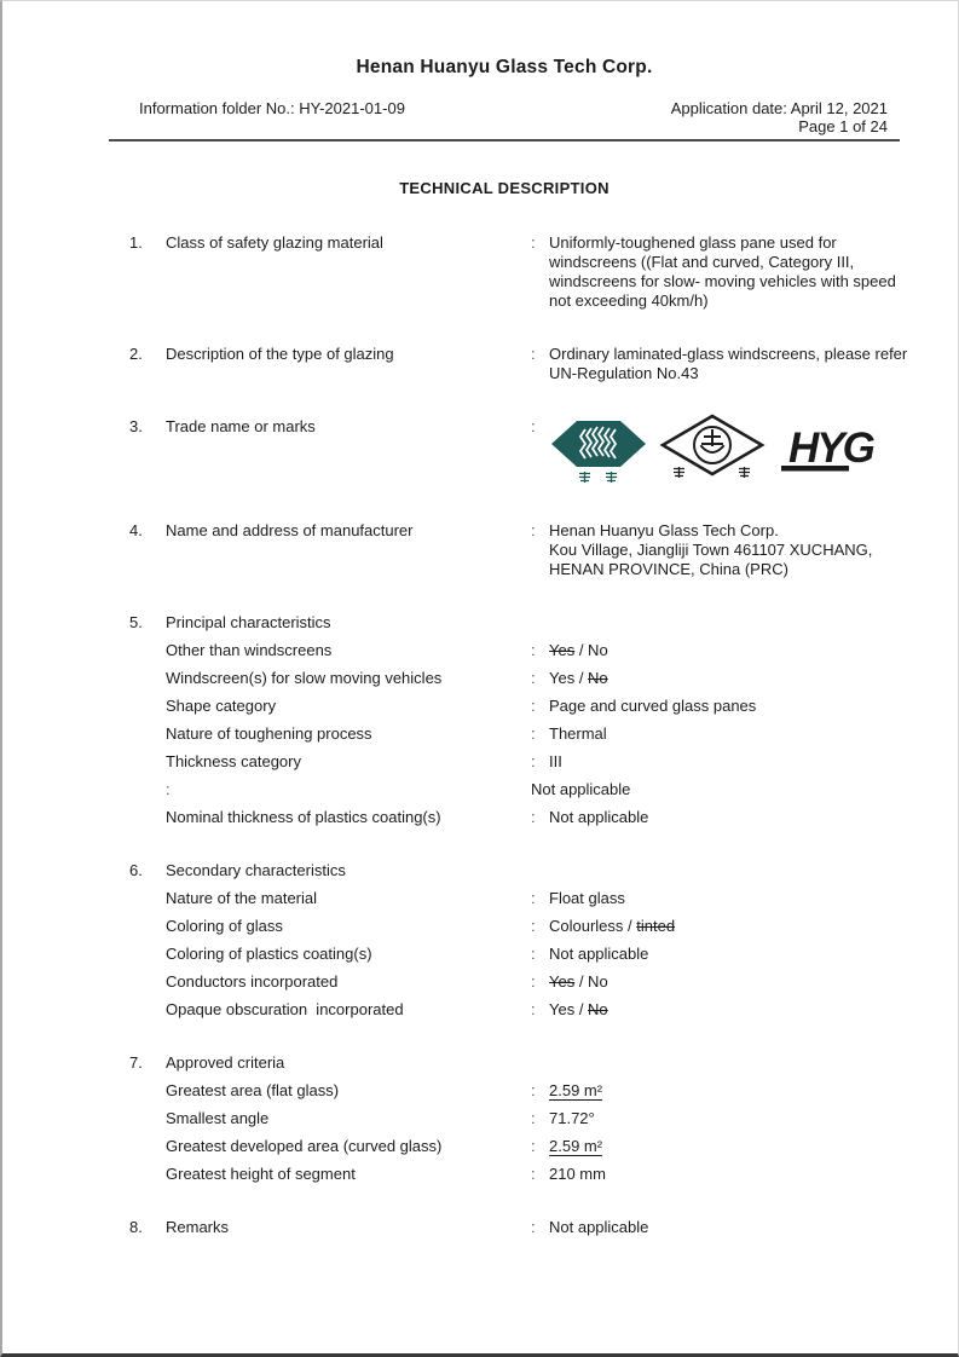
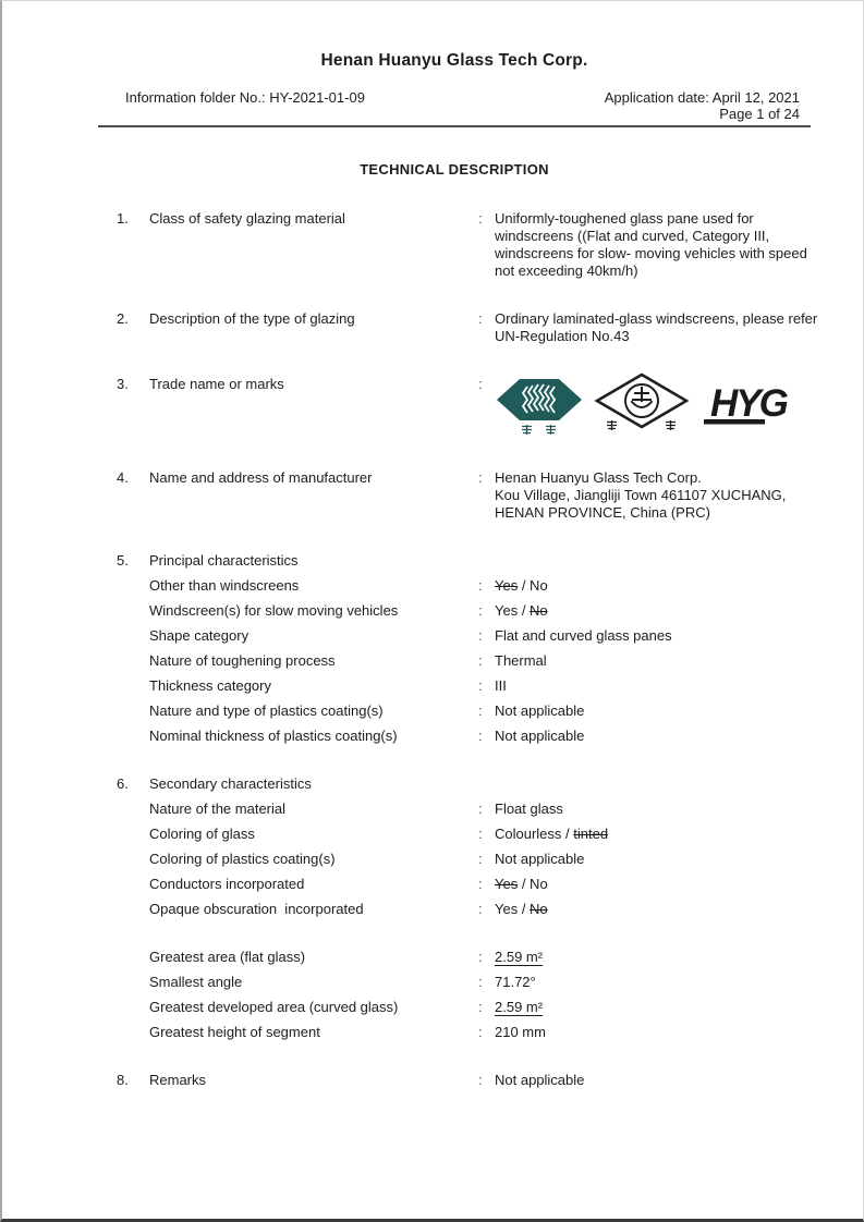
  Henan Huanyu Glass Tech Corp.
  Information folder No.: HY-2021-01-09
  Application date: April 12, 2021
  Page 1 of 24
  TECHNICAL DESCRIPTION
  1.
  Class of safety glazing material
  :
  Uniformly-toughened glass pane used for
  windscreens ((Flat and curved, Category III,
  windscreens for slow- moving vehicles with speed
  not exceeding 40km/h)
  2.
  Description of the type of glazing
  :
  Ordinary laminated-glass windscreens, please refer
  UN-Regulation No.43
  3.
  Trade name or marks
  :
  HYG
  4.
  Name and address of manufacturer
  :
  Henan Huanyu Glass Tech Corp.
  Kou Village, Jiangliji Town 461107 XUCHANG,
  HENAN PROVINCE, China (PRC)
  5.
  Principal characteristics
  Other than windscreens
  :
  Yes / No
  Windscreen(s) for slow moving vehicles
  :
  Yes / No
  Shape category
  :
- Page and curved glass panes
+ Flat and curved glass panes
  Nature of toughening process
  :
  Thermal
  Thickness category
  :
  III
+ Nature and type of plastics coating(s)
  :
  Not applicable
  Nominal thickness of plastics coating(s)
  :
  Not applicable
  6.
  Secondary characteristics
  Nature of the material
  :
  Float glass
  Coloring of glass
  :
  Colourless / tinted
  Coloring of plastics coating(s)
  :
  Not applicable
  Conductors incorporated
  :
  Yes / No
  Opaque obscuration incorporated
  :
  Yes / No
- 7.
- Approved criteria
  Greatest area (flat glass)
  :
  2.59 m²
  Smallest angle
  :
  71.72°
  Greatest developed area (curved glass)
  :
  2.59 m²
  Greatest height of segment
  :
  210 mm
  8.
  Remarks
  :
  Not applicable
